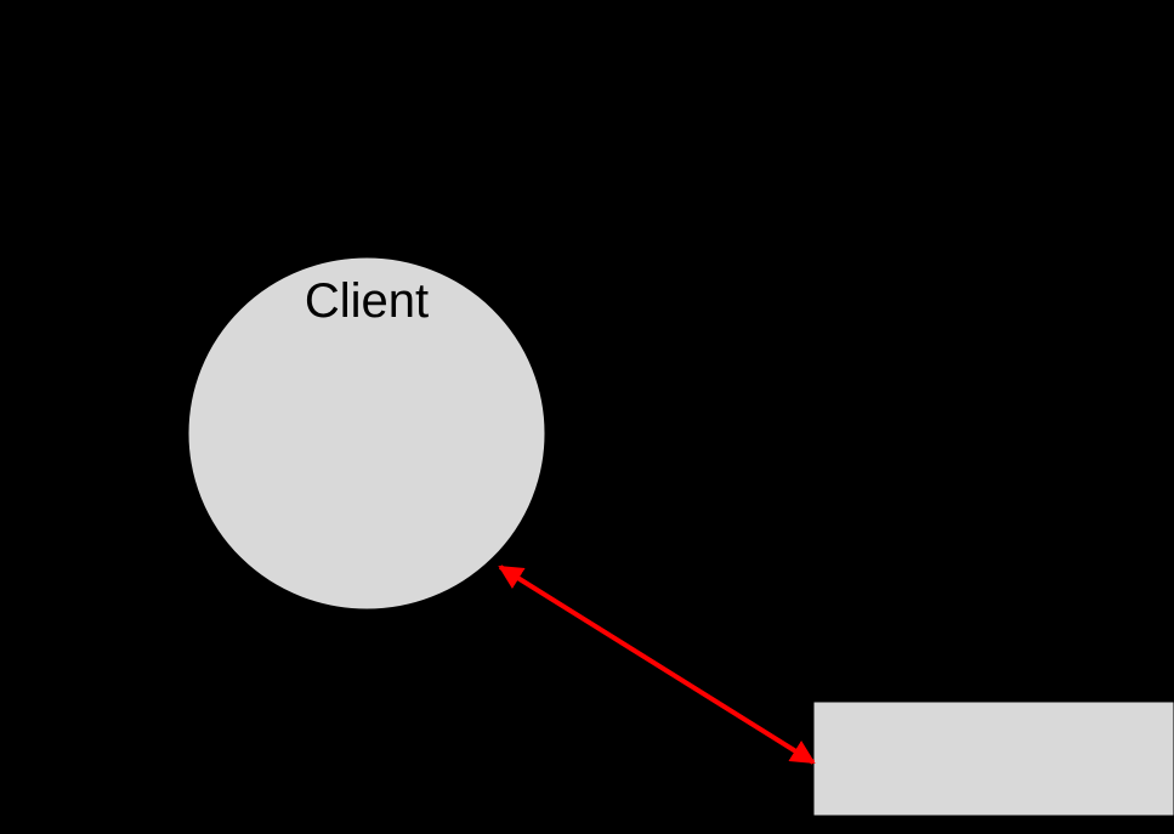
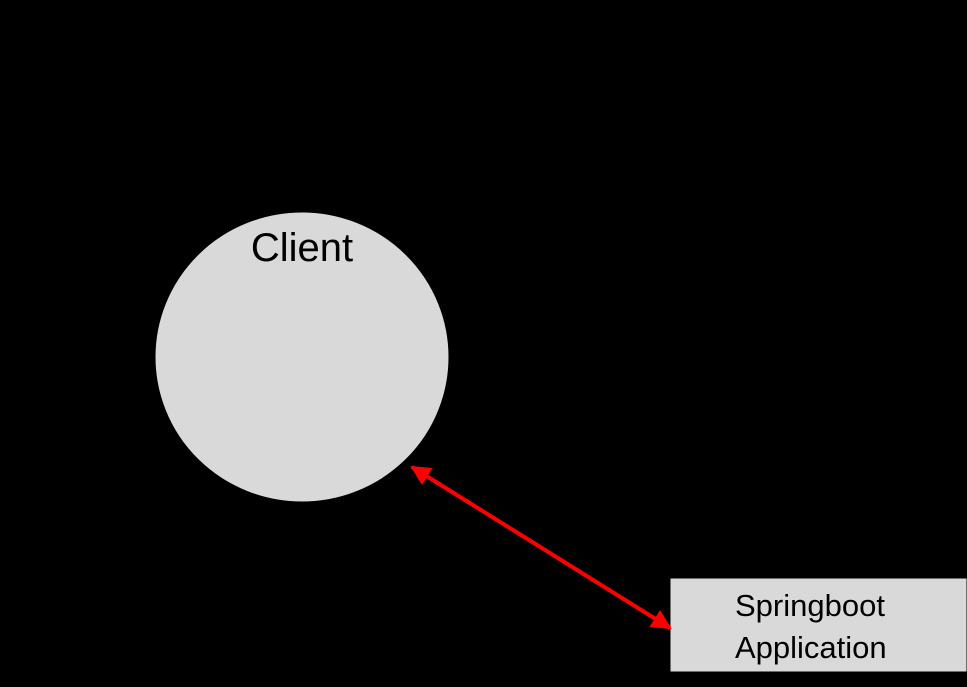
  Client
+ Springboot
+ Application
